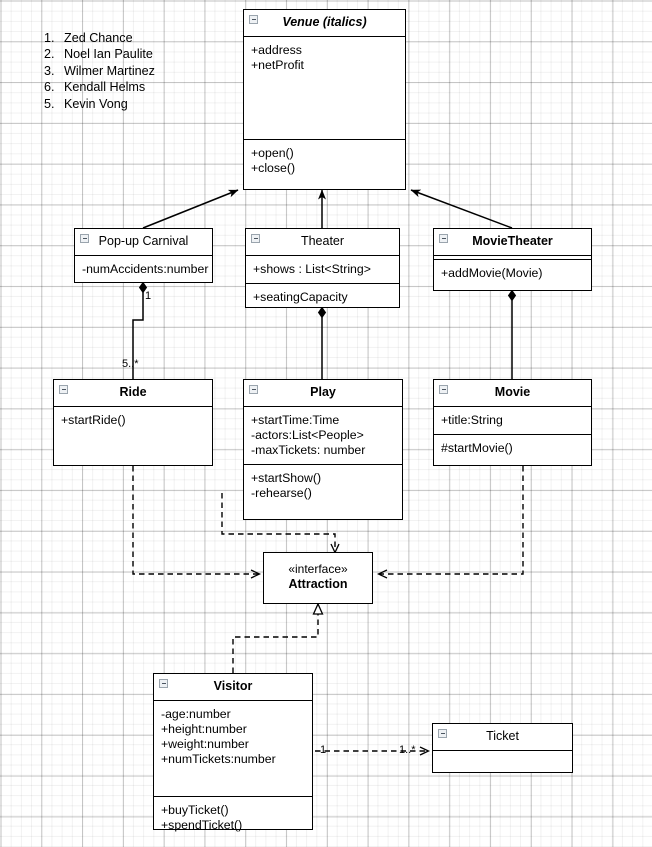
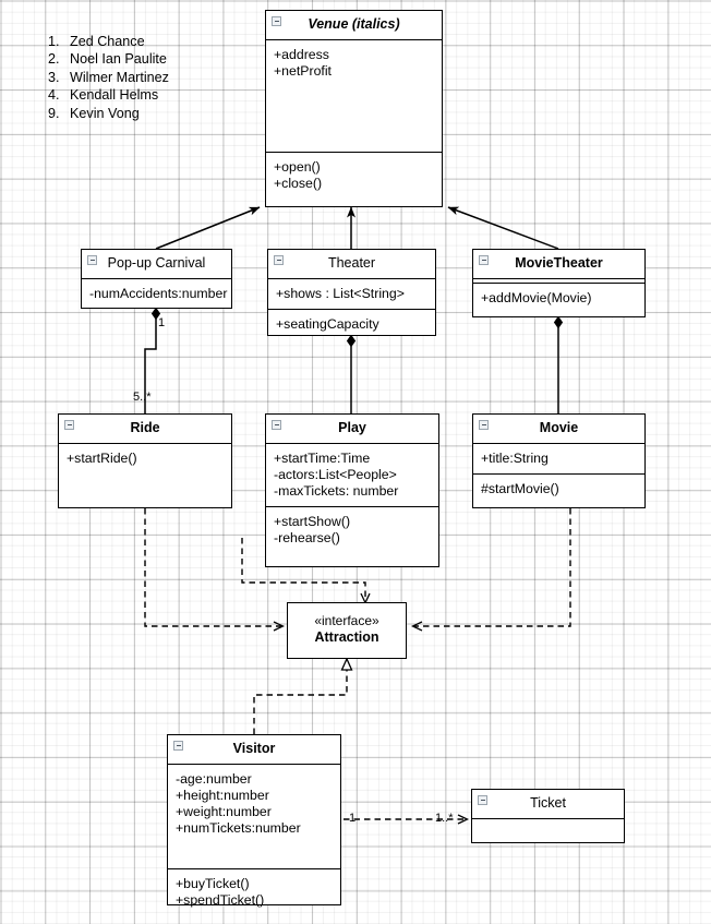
  1.
  Zed Chance
  2.
  Noel Ian Paulite
  3.
  Wilmer Martinez
- 6.
+ 4.
  Kendall Helms
- 5.
+ 9.
  Kevin Vong
  Venue (italics)
  +address
  +netProfit
  +open()
  +close()
  Pop-up Carnival
  -numAccidents:number
  Theater
  +shows : List<String>
  +seatingCapacity
  MovieTheater
  +addMovie(Movie)
  Ride
  +startRide()
  Play
  +startTime:Time
  -actors:List<People>
  -maxTickets: number
  +startShow()
  -rehearse()
  Movie
  +title:String
  #startMovie()
  «interface»
  Attraction
  Visitor
  -age:number
  +height:number
  +weight:number
  +numTickets:number
  +buyTicket()
  +spendTicket()
  Ticket
  1
  5..*
  1
  1..*
